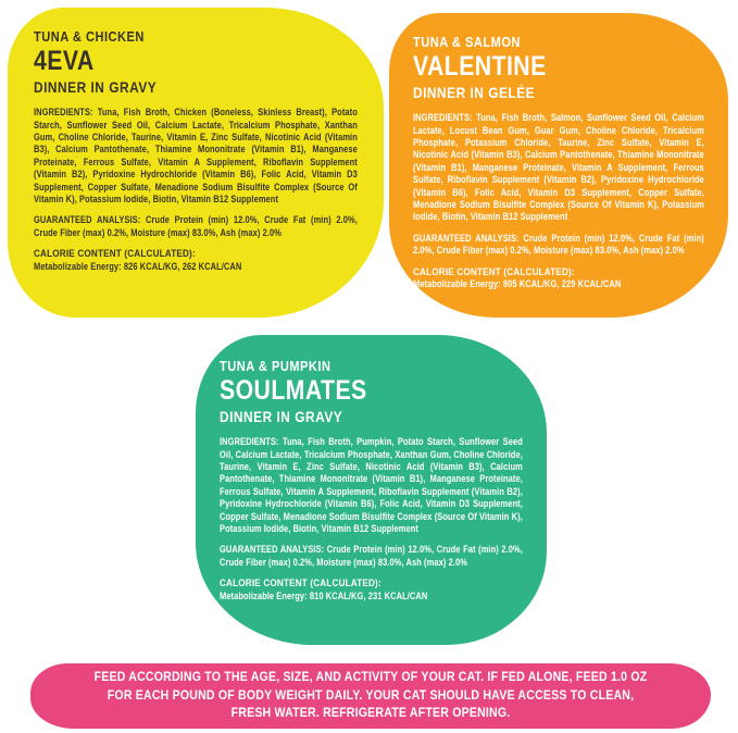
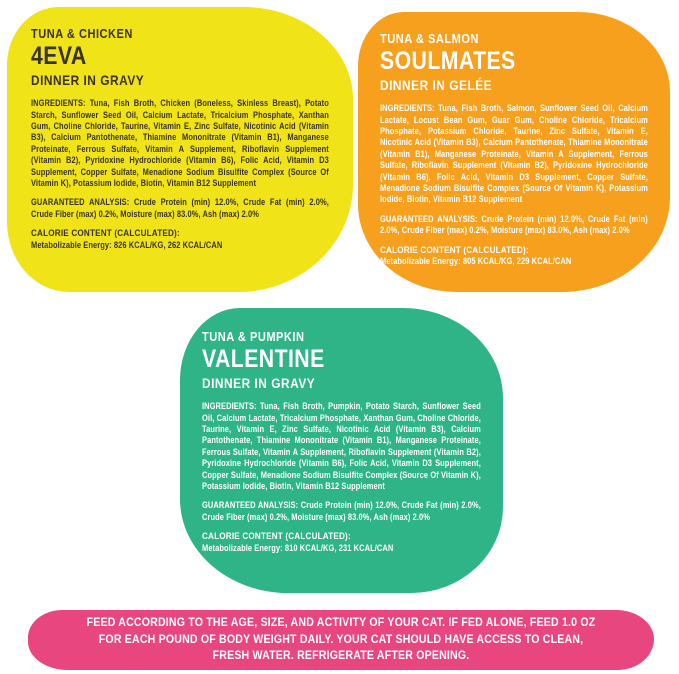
  TUNA & CHICKEN
  4EVA
  DINNER IN GRAVY
  INGREDIENTS: Tuna, Fish Broth, Chicken (Boneless, Skinless Breast), Potato Starch, Sunflower Seed Oil, Calcium Lactate, Tricalcium Phosphate, Xanthan Gum, Choline Chloride, Taurine, Vitamin E, Zinc Sulfate, Nicotinic Acid (Vitamin B3), Calcium Pantothenate, Thiamine Mononitrate (Vitamin B1), Manganese Proteinate, Ferrous Sulfate, Vitamin A Supplement, Riboflavin Supplement (Vitamin B2), Pyridoxine Hydrochloride (Vitamin B6), Folic Acid, Vitamin D3 Supplement, Copper Sulfate, Menadione Sodium Bisulfite Complex (Source Of Vitamin K), Potassium Iodide, Biotin, Vitamin B12 Supplement
  GUARANTEED ANALYSIS: Crude Protein (min) 12.0%, Crude Fat (min) 2.0%, Crude Fiber (max) 0.2%, Moisture (max) 83.0%, Ash (max) 2.0%
  CALORIE CONTENT (CALCULATED):
  Metabolizable Energy: 826 KCAL/KG, 262 KCAL/CAN
  TUNA & SALMON
- VALENTINE
+ SOULMATES
  DINNER IN GELÉE
  INGREDIENTS: Tuna, Fish Broth, Salmon, Sunflower Seed Oil, Calcium Lactate, Locust Bean Gum, Guar Gum, Choline Chloride, Tricalcium Phosphate, Potassium Chloride, Taurine, Zinc Sulfate, Vitamin E, Nicotinic Acid (Vitamin B3), Calcium Pantothenate, Thiamine Mononitrate (Vitamin B1), Manganese Proteinate, Vitamin A Supplement, Ferrous Sulfate, Riboflavin Supplement (Vitamin B2), Pyridoxine Hydrochloride (Vitamin B6), Folic Acid, Vitamin D3 Supplement, Copper Sulfate, Menadione Sodium Bisulfite Complex (Source Of Vitamin K), Potassium Iodide, Biotin, Vitamin B12 Supplement
  GUARANTEED ANALYSIS: Crude Protein (min) 12.0%, Crude Fat (min) 2.0%, Crude Fiber (max) 0.2%, Moisture (max) 83.0%, Ash (max) 2.0%
  CALORIE CONTENT (CALCULATED):
  Metabolizable Energy: 805 KCAL/KG, 229 KCAL/CAN
  TUNA & PUMPKIN
- SOULMATES
+ VALENTINE
  DINNER IN GRAVY
  INGREDIENTS: Tuna, Fish Broth, Pumpkin, Potato Starch, Sunflower Seed Oil, Calcium Lactate, Tricalcium Phosphate, Xanthan Gum, Choline Chloride, Taurine, Vitamin E, Zinc Sulfate, Nicotinic Acid (Vitamin B3), Calcium Pantothenate, Thiamine Mononitrate (Vitamin B1), Manganese Proteinate, Ferrous Sulfate, Vitamin A Supplement, Riboflavin Supplement (Vitamin B2), Pyridoxine Hydrochloride (Vitamin B6), Folic Acid, Vitamin D3 Supplement, Copper Sulfate, Menadione Sodium Bisulfite Complex (Source Of Vitamin K), Potassium Iodide, Biotin, Vitamin B12 Supplement
  GUARANTEED ANALYSIS: Crude Protein (min) 12.0%, Crude Fat (min) 2.0%, Crude Fiber (max) 0.2%, Moisture (max) 83.0%, Ash (max) 2.0%
  CALORIE CONTENT (CALCULATED):
  Metabolizable Energy: 810 KCAL/KG, 231 KCAL/CAN
  FEED ACCORDING TO THE AGE, SIZE, AND ACTIVITY OF YOUR CAT. IF FED ALONE, FEED 1.0 OZ FOR EACH POUND OF BODY WEIGHT DAILY. YOUR CAT SHOULD HAVE ACCESS TO CLEAN, FRESH WATER. REFRIGERATE AFTER OPENING.
